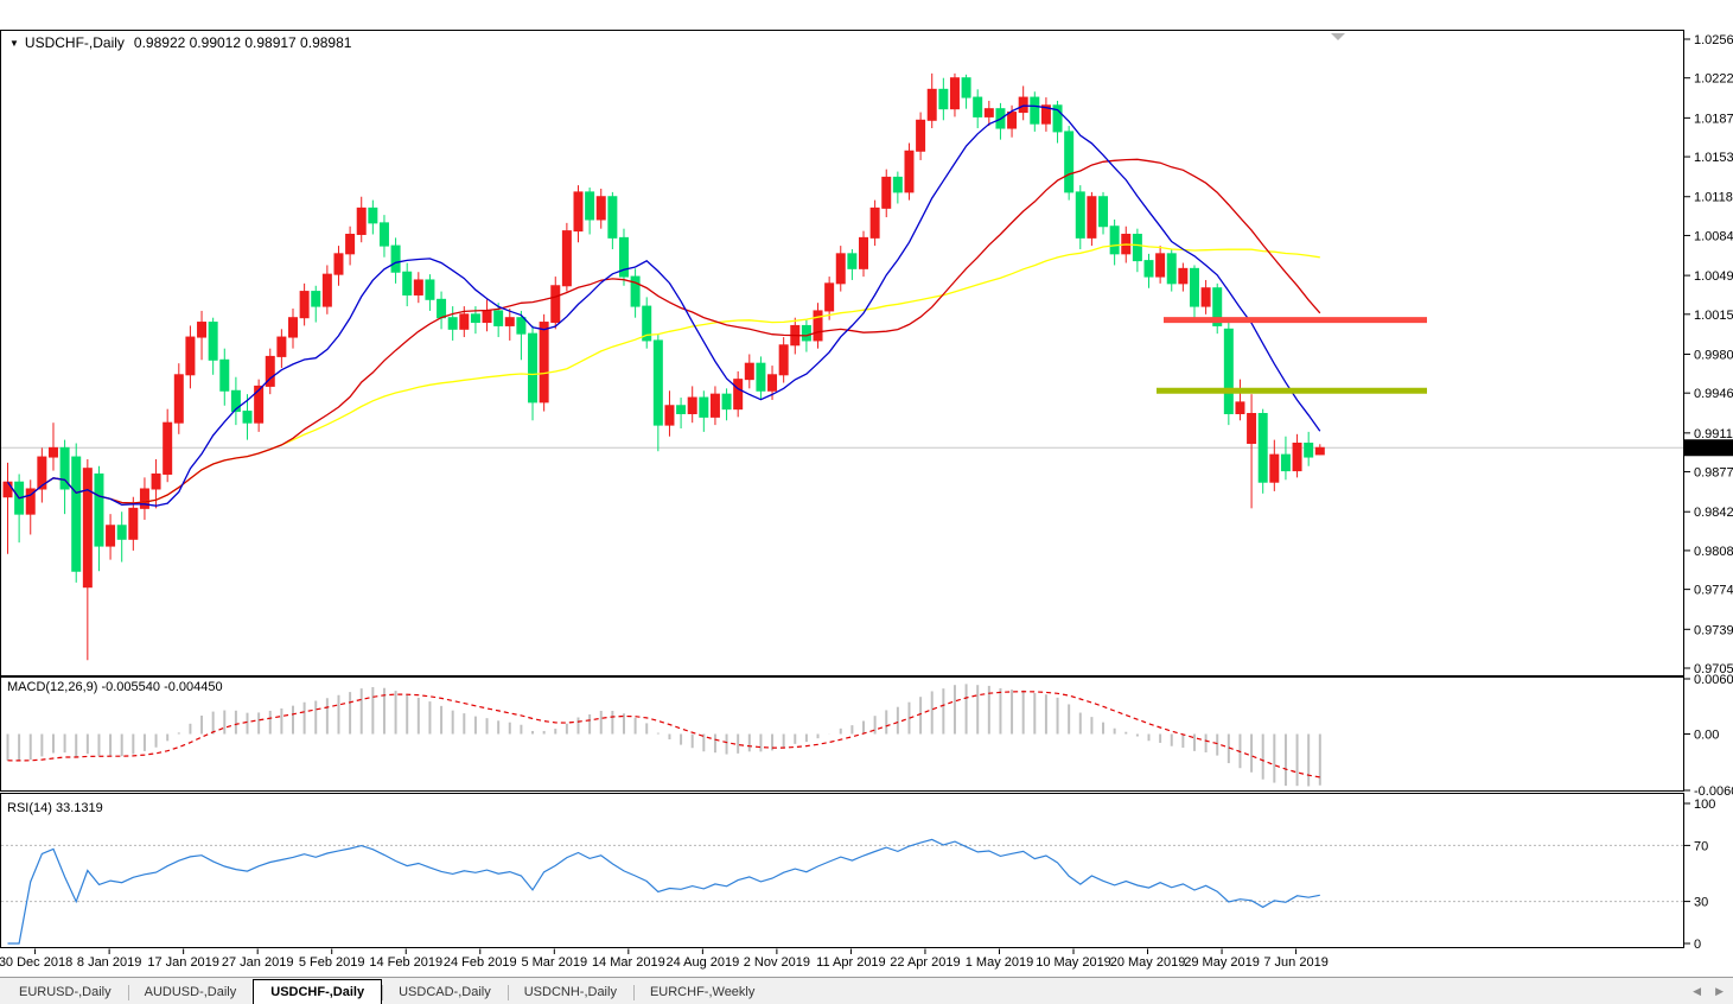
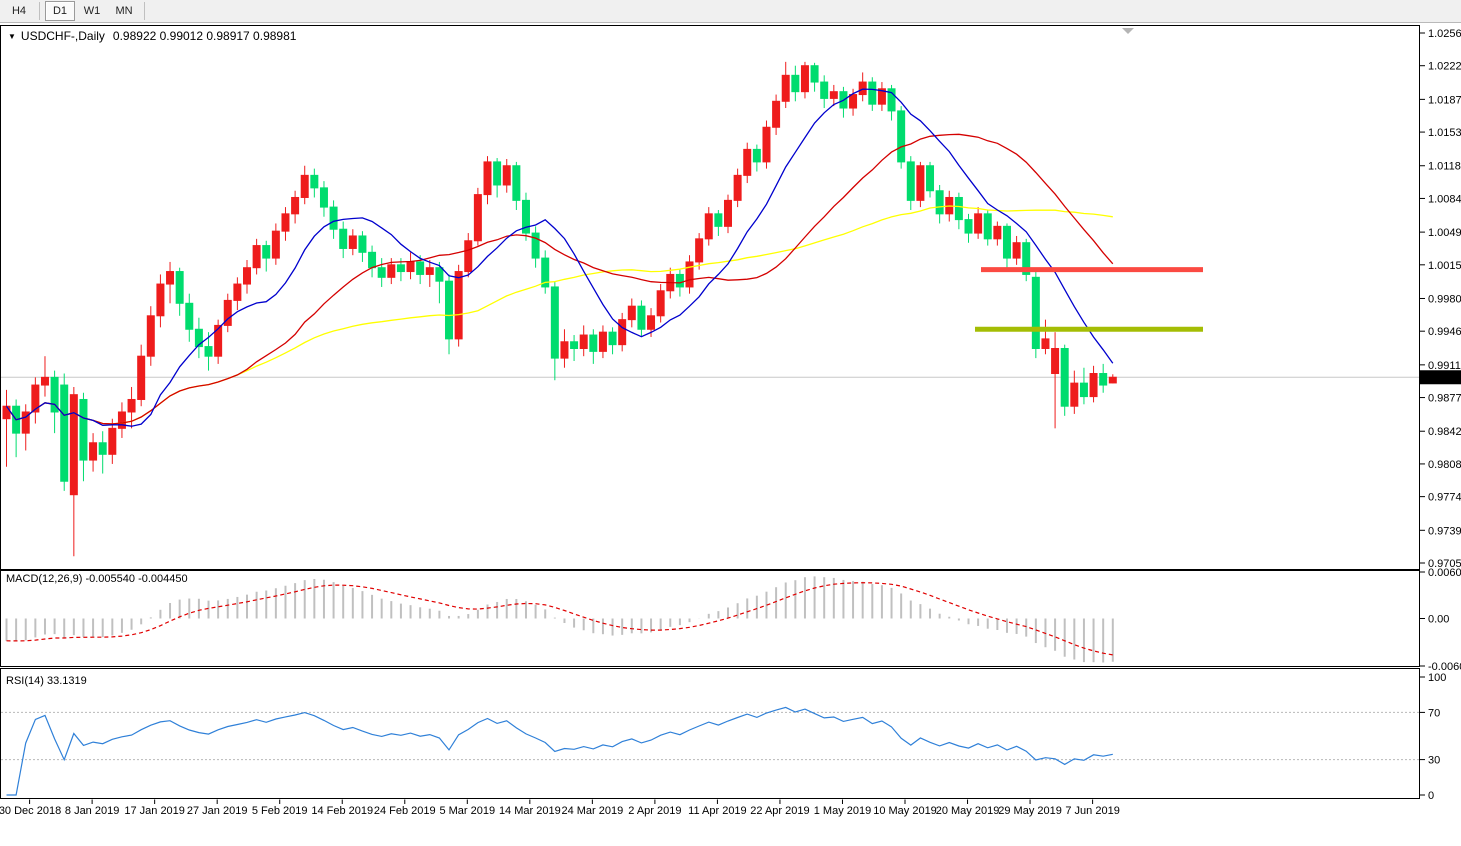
+ H4
+ D1
+ W1
+ MN
  1.0256
  1.0222
  1.0187
  1.0153
  1.0118
  1.0084
  1.0049
  1.0015
  0.9980
  0.9946
  0.9911
  0.9877
  0.9842
  0.9808
  0.9774
  0.9739
  0.9705
  0.98981
  0.0060
  0.00
  100
  70
  30
  0
  30 Dec 2018
  8 Jan 2019
  17 Jan 2019
  27 Jan 2019
  5 Feb 2019
  14 Feb 2019
  24 Feb 2019
  5 Mar 2019
  14 Mar 2019
- 24 Aug 2019
+ 24 Mar 2019
- 2 Nov 2019
+ 2 Apr 2019
  11 Apr 2019
  22 Apr 2019
  1 May 2019
  10 May 2019
  20 May 2019
  29 May 2019
  7 Jun 2019
  ▼ USDCHF-,Daily 0.98922 0.99012 0.98917 0.98981
  MACD(12,26,9) -0.005540 -0.004450
  RSI(14) 33.1319
- EURUSD-,Daily
- AUDUSD-,Daily
- USDCHF-,Daily
- USDCAD-,Daily
- USDCNH-,Daily
- EURCHF-,Weekly
- ◀
- ▶
